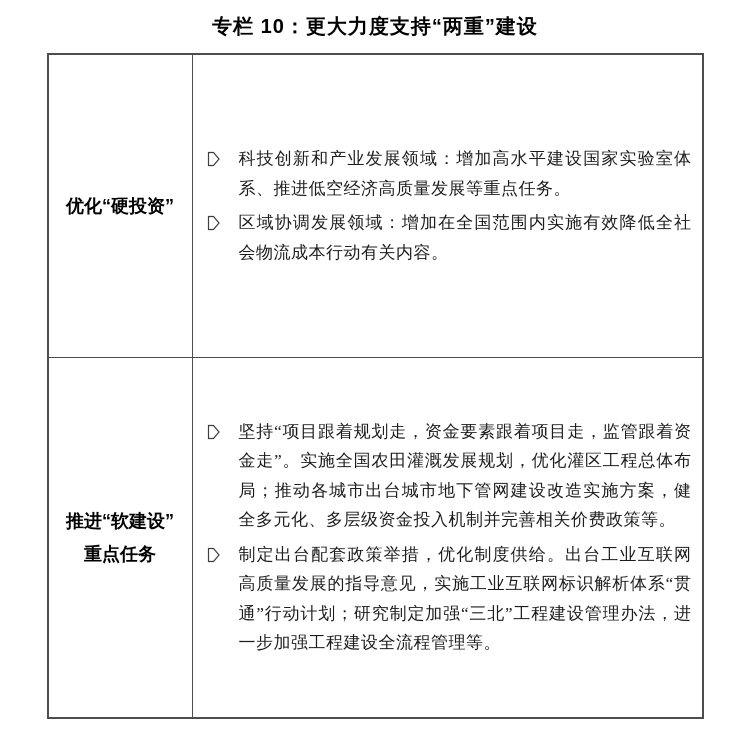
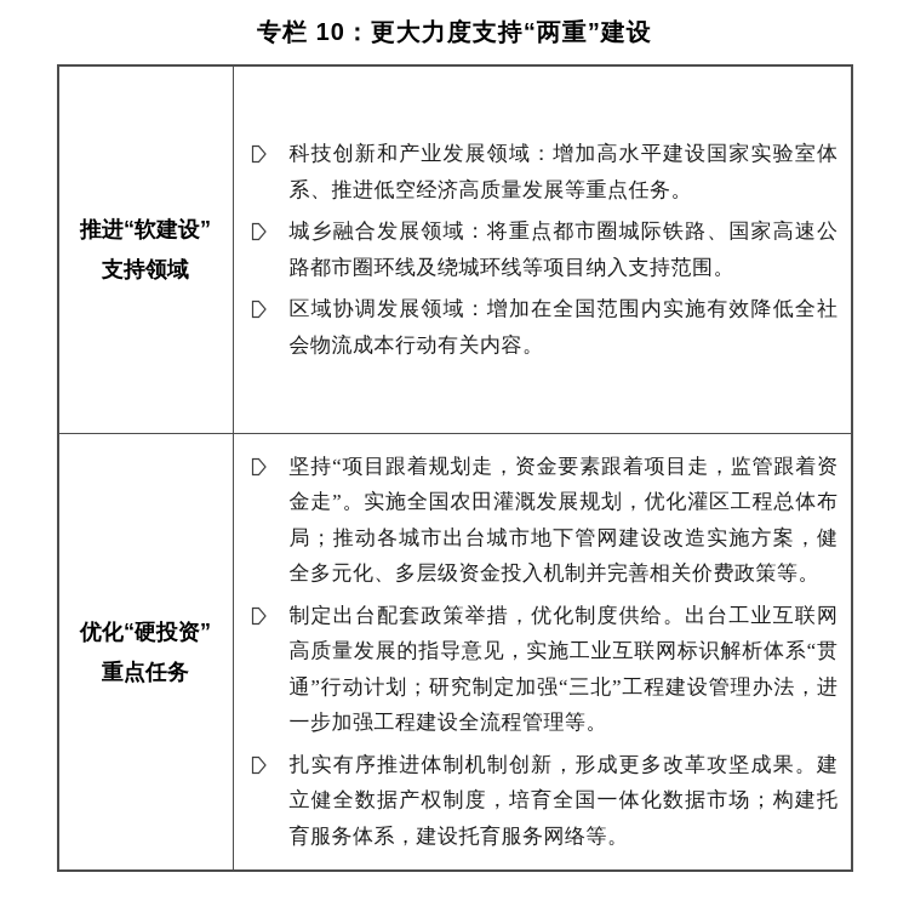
  专栏 10：更大力度支持“两重”建设
- 优化“硬投资”
+ 推进“软建设”
+ 支持领域
  科技创新和产业发展领域：增加高水平建设国家实验室体系、推进低空经济高质量发展等重点任务。
+ 城乡融合发展领域：将重点都市圈城际铁路、国家高速公路都市圈环线及绕城环线等项目纳入支持范围。
  区域协调发展领域：增加在全国范围内实施有效降低全社会物流成本行动有关内容。
- 推进“软建设”
+ 优化“硬投资”
  重点任务
  坚持“项目跟着规划走，资金要素跟着项目走，监管跟着资金走”。实施全国农田灌溉发展规划，优化灌区工程总体布局；推动各城市出台城市地下管网建设改造实施方案，健全多元化、多层级资金投入机制并完善相关价费政策等。
  制定出台配套政策举措，优化制度供给。出台工业互联网高质量发展的指导意见，实施工业互联网标识解析体系“贯通”行动计划；研究制定加强“三北”工程建设管理办法，进一步加强工程建设全流程管理等。
+ 扎实有序推进体制机制创新，形成更多改革攻坚成果。建立健全数据产权制度，培育全国一体化数据市场；构建托育服务体系，建设托育服务网络等。
